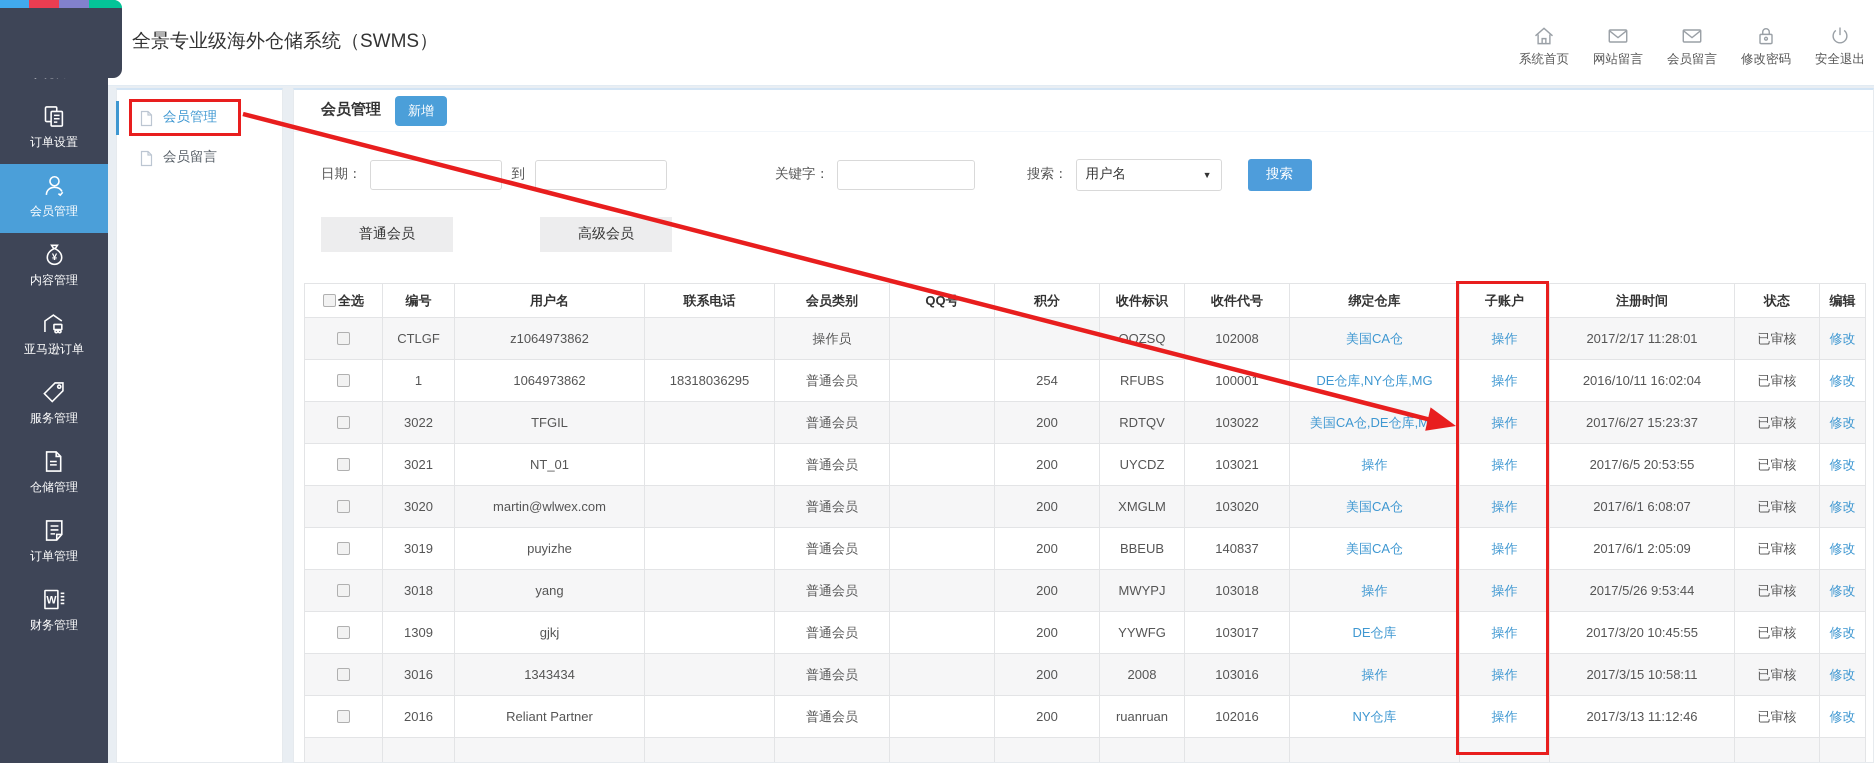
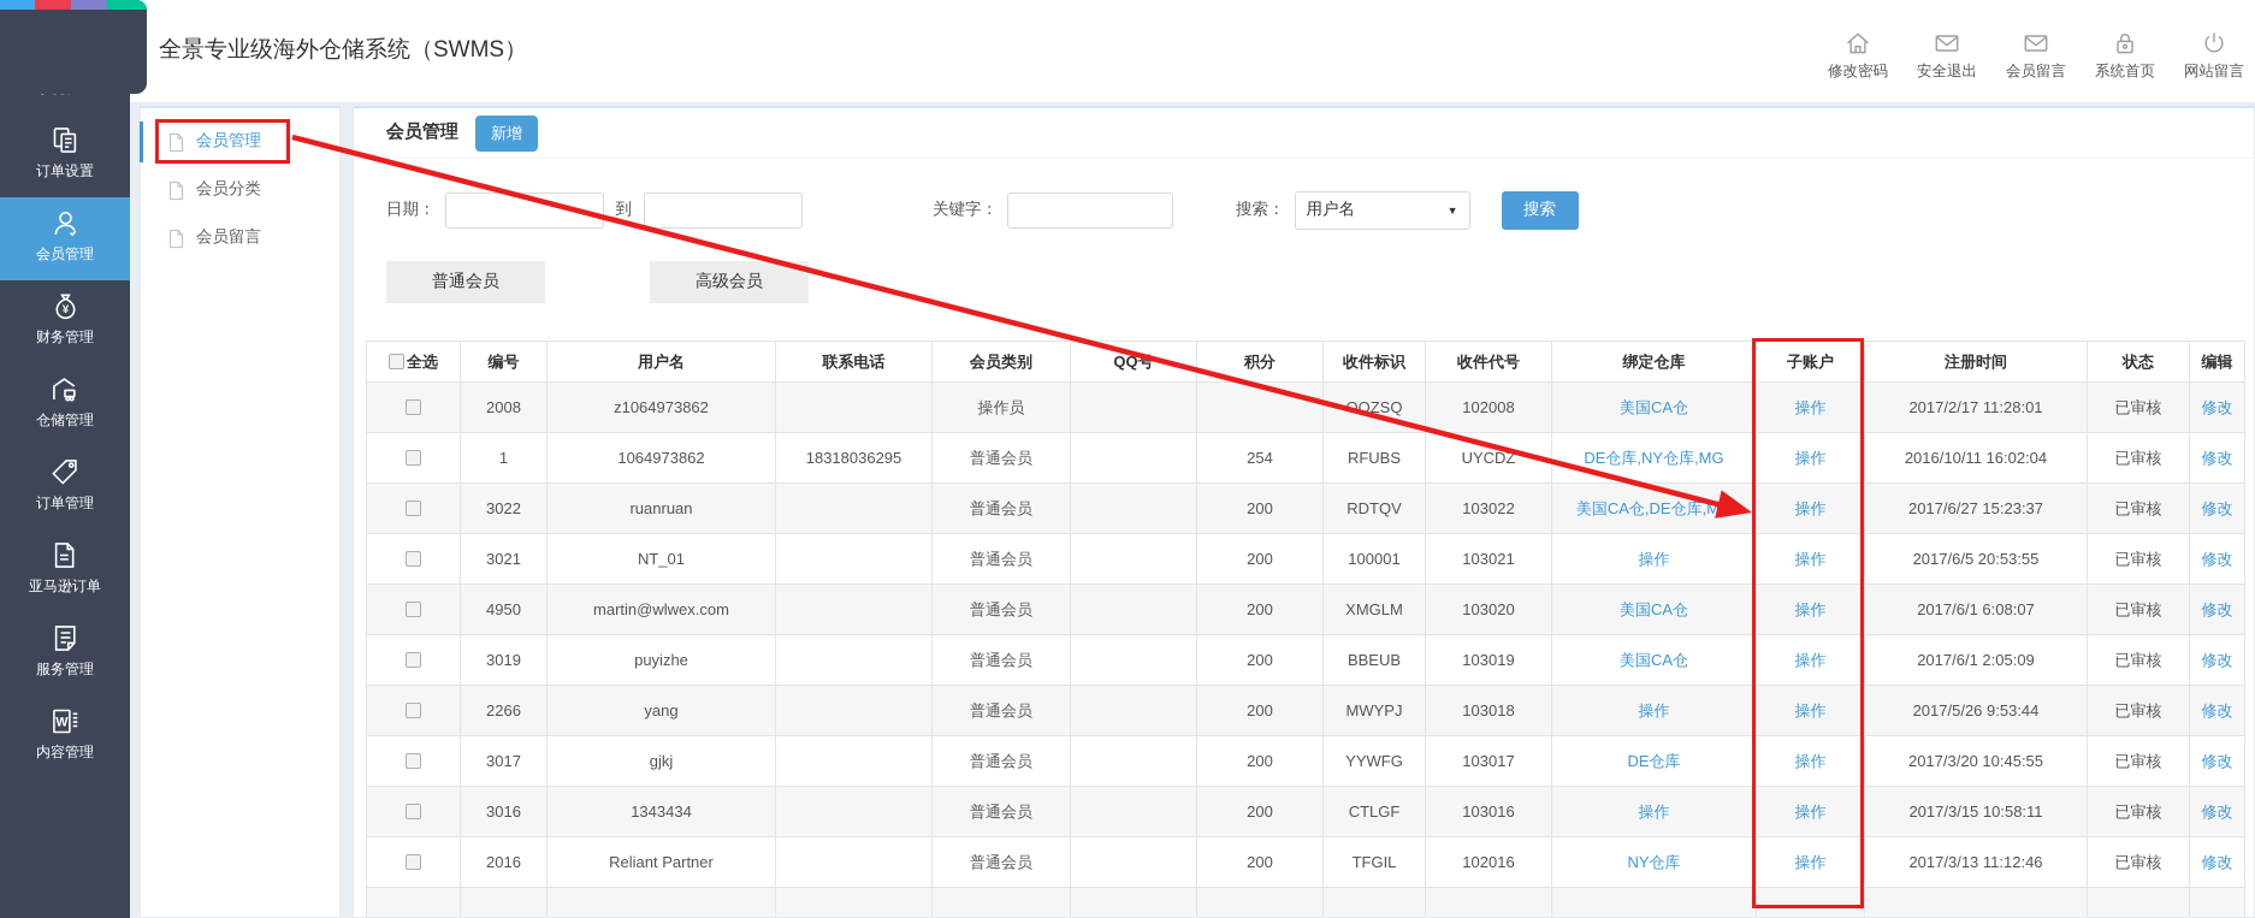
  全景专业级海外仓储系统（SWMS）
- 系统首页
+ 修改密码
- 网站留言
+ 安全退出
  会员留言
- 修改密码
+ 系统首页
- 安全退出
+ 网站留言
  订单设置
  会员管理
  ¥
- 内容管理
+ 财务管理
- 亚马逊订单
+ 仓储管理
- 服务管理
+ 订单管理
- 仓储管理
+ 亚马逊订单
- 订单管理
+ 服务管理
  W
- 财务管理
+ 内容管理
  会员管理
+ 会员分类
  会员留言
  会员管理
  新增
  日期：
  到
  关键字：
  搜索：
  用户名
  ▼
  搜索
  普通会员
  高级会员
  全选	编号	用户名	联系电话	会员类别	QQ号	积分	收件标识	收件代号	绑定仓库	子账户	注册时间	状态	编辑
- 	CTLGF	z1064973862		操作员			QZSQ	102008	美国CA仓	操作	2017/2/17 11:28:01	已审核	修改
+ 	2008	z1064973862		操作员			QZSQ	102008	美国CA仓	操作	2017/2/17 11:28:01	已审核	修改
- 	1	1064973862	18318036295	普通会员		254	RFUBS	100001	DE仓库,NY仓库,MG	操作	2016/10/11 16:02:04	已审核	修改
+ 	1	1064973862	18318036295	普通会员		254	RFUBS	UYCDZ	DE仓库,NY仓库,MG	操作	2016/10/11 16:02:04	已审核	修改
- 	3022	TFGIL		普通会员		200	RDTQV	103022	美国CA仓,DE仓库,M	操作	2017/6/27 15:23:37	已审核	修改
+ 	3022	ruanruan		普通会员		200	RDTQV	103022	美国CA仓,DE仓库,M	操作	2017/6/27 15:23:37	已审核	修改
- 	3021	NT_01		普通会员		200	UYCDZ	103021	操作	操作	2017/6/5 20:53:55	已审核	修改
+ 	3021	NT_01		普通会员		200	100001	103021	操作	操作	2017/6/5 20:53:55	已审核	修改
- 	3020	martin@wlwex.com		普通会员		200	XMGLM	103020	美国CA仓	操作	2017/6/1 6:08:07	已审核	修改
+ 	4950	martin@wlwex.com		普通会员		200	XMGLM	103020	美国CA仓	操作	2017/6/1 6:08:07	已审核	修改
- 	3019	puyizhe		普通会员		200	BBEUB	140837	美国CA仓	操作	2017/6/1 2:05:09	已审核	修改
+ 	3019	puyizhe		普通会员		200	BBEUB	103019	美国CA仓	操作	2017/6/1 2:05:09	已审核	修改
- 	3018	yang		普通会员		200	MWYPJ	103018	操作	操作	2017/5/26 9:53:44	已审核	修改
+ 	2266	yang		普通会员		200	MWYPJ	103018	操作	操作	2017/5/26 9:53:44	已审核	修改
- 	1309	gjkj		普通会员		200	YYWFG	103017	DE仓库	操作	2017/3/20 10:45:55	已审核	修改
+ 	3017	gjkj		普通会员		200	YYWFG	103017	DE仓库	操作	2017/3/20 10:45:55	已审核	修改
- 	3016	1343434		普通会员		200	2008	103016	操作	操作	2017/3/15 10:58:11	已审核	修改
+ 	3016	1343434		普通会员		200	CTLGF	103016	操作	操作	2017/3/15 10:58:11	已审核	修改
- 	2016	Reliant Partner		普通会员		200	ruanruan	102016	NY仓库	操作	2017/3/13 11:12:46	已审核	修改
+ 	2016	Reliant Partner		普通会员		200	TFGIL	102016	NY仓库	操作	2017/3/13 11:12:46	已审核	修改
